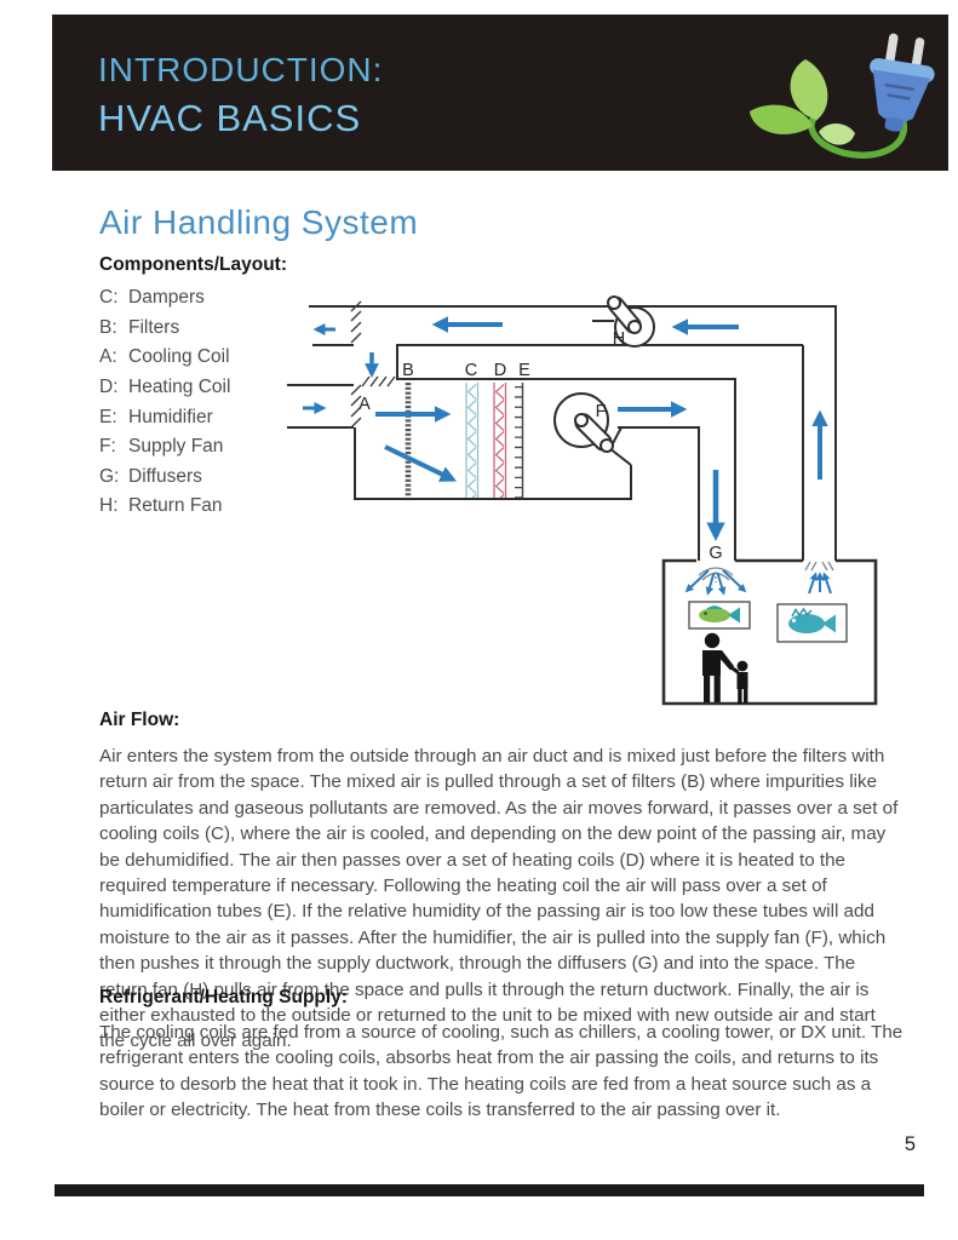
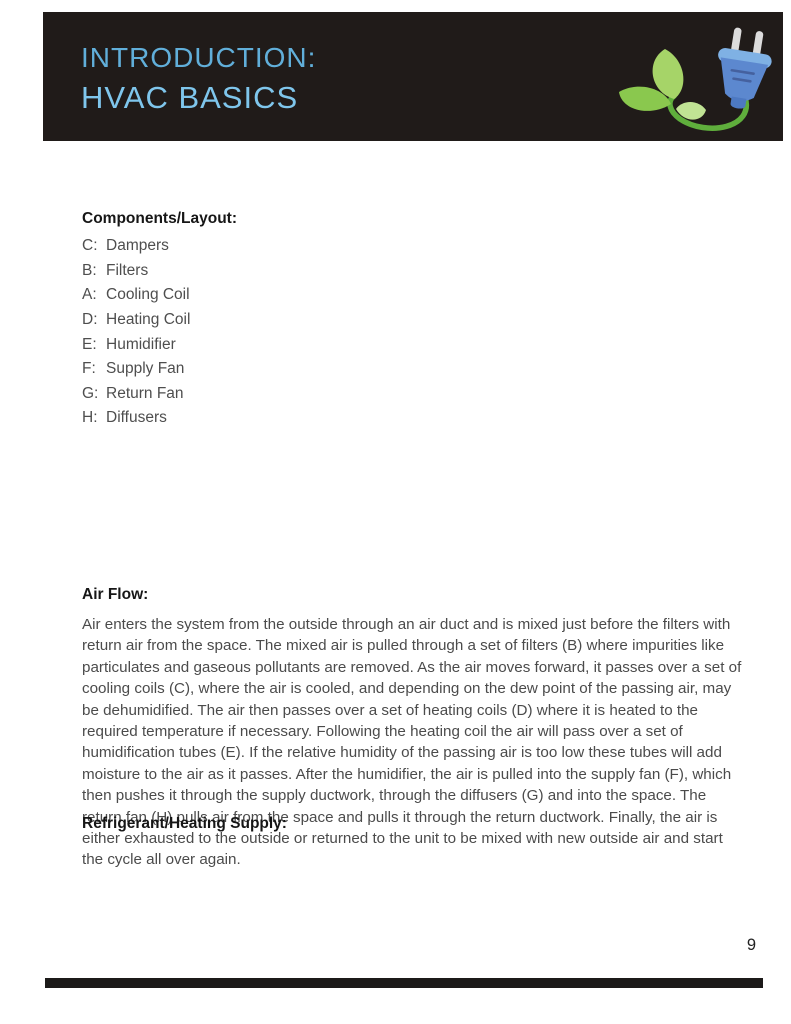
  INTRODUCTION:
  HVAC BASICS
- Air Handling System
  Components/Layout:
  C:
  Dampers
  B:
  Filters
  A:
  Cooling Coil
  D:
  Heating Coil
  E:
  Humidifier
  F:
  Supply Fan
  G:
- Diffusers
+ Return Fan
  H:
- Return Fan
+ Diffusers
- A
- B
- C
- D
- E
- F
- G
- H
  Air Flow:
  Air enters the system from the outside through an air duct and is mixed just before the filters with return air from the space. The mixed air is pulled through a set of filters (B) where impurities like particulates and gaseous pollutants are removed. As the air moves forward, it passes over a set of cooling coils (C), where the air is cooled, and depending on the dew point of the passing air, may be dehumidified. The air then passes over a set of heating coils (D) where it is heated to the required temperature if necessary. Following the heating coil the air will pass over a set of humidification tubes (E). If the relative humidity of the passing air is too low these tubes will add moisture to the air as it passes. After the humidifier, the air is pulled into the supply fan (F), which then pushes it through the supply ductwork, through the diffusers (G) and into the space. The return fan (H) pulls air from the space and pulls it through the return ductwork. Finally, the air is either exhausted to the outside or returned to the unit to be mixed with new outside air and start the cycle all over again.
  Refrigerant/Heating Supply:
- The cooling coils are fed from a source of cooling, such as chillers, a cooling tower, or DX unit. The refrigerant enters the cooling coils, absorbs heat from the air passing the coils, and returns to its source to desorb the heat that it took in. The heating coils are fed from a heat source such as a boiler or electricity. The heat from these coils is transferred to the air passing over it.
- 5
+ 9
